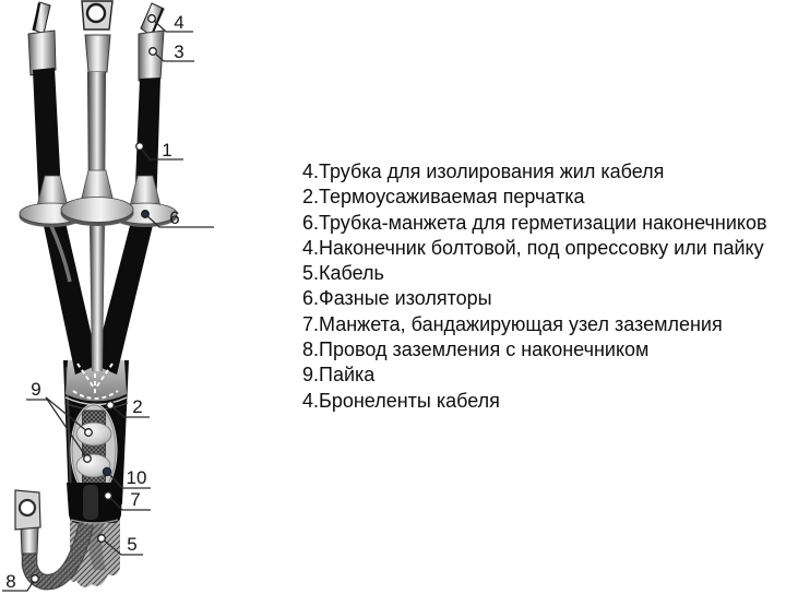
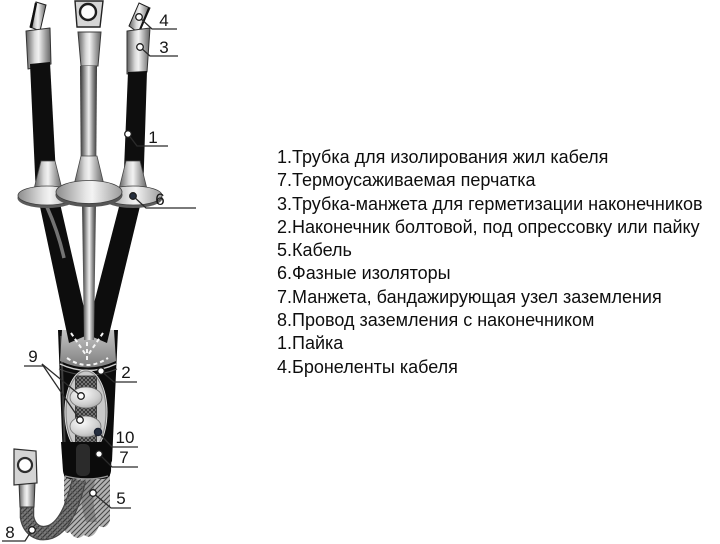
  4
  3
  1
  6
  9
  2
  10
  7
  5
  8
- 4.Трубка для изолирования жил кабеля
+ 1.Трубка для изолирования жил кабеля
- 2.Термоусаживаемая перчатка
+ 7.Термоусаживаемая перчатка
- 6.Трубка-манжета для герметизации наконечников
+ 3.Трубка-манжета для герметизации наконечников
- 4.Наконечник болтовой, под опрессовку или пайку
+ 2.Наконечник болтовой, под опрессовку или пайку
  5.Кабель
  6.Фазные изоляторы
  7.Манжета, бандажирующая узел заземления
  8.Провод заземления с наконечником
- 9.Пайка
+ 1.Пайка
  4.Бронеленты кабеля
